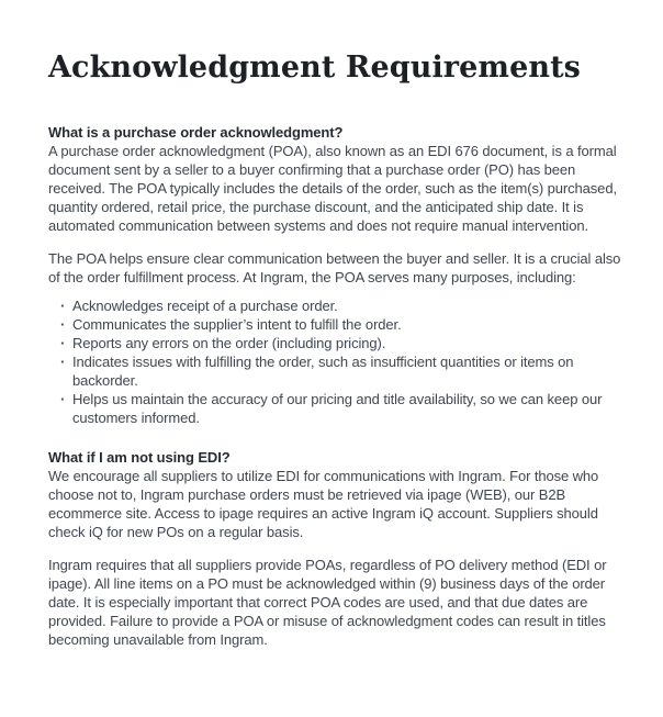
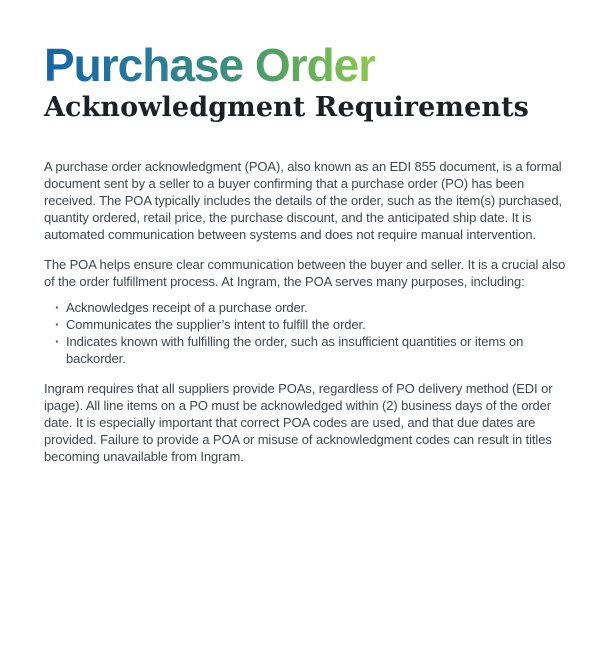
+ Purchase Order
  Acknowledgment Requirements
- What is a purchase order acknowledgment?
- A purchase order acknowledgment (POA), also known as an EDI 676 document, is a formal document sent by a seller to a buyer confirming that a purchase order (PO) has been received. The POA typically includes the details of the order, such as the item(s) purchased, quantity ordered, retail price, the purchase discount, and the anticipated ship date. It is automated communication between systems and does not require manual intervention.
+ A purchase order acknowledgment (POA), also known as an EDI 855 document, is a formal document sent by a seller to a buyer confirming that a purchase order (PO) has been received. The POA typically includes the details of the order, such as the item(s) purchased, quantity ordered, retail price, the purchase discount, and the anticipated ship date. It is automated communication between systems and does not require manual intervention.
  The POA helps ensure clear communication between the buyer and seller. It is a crucial also of the order fulfillment process. At Ingram, the POA serves many purposes, including:
  Acknowledges receipt of a purchase order.
  Communicates the supplier’s intent to fulfill the order.
- Reports any errors on the order (including pricing).
- Indicates issues with fulfilling the order, such as insufficient quantities or items on backorder.
+ Indicates known with fulfilling the order, such as insufficient quantities or items on backorder.
- Helps us maintain the accuracy of our pricing and title availability, so we can keep our customers informed.
- What if I am not using EDI?
- We encourage all suppliers to utilize EDI for communications with Ingram. For those who choose not to, Ingram purchase orders must be retrieved via ipage (WEB), our B2B ecommerce site. Access to ipage requires an active Ingram iQ account. Suppliers should check iQ for new POs on a regular basis.
- Ingram requires that all suppliers provide POAs, regardless of PO delivery method (EDI or ipage). All line items on a PO must be acknowledged within (9) business days of the order date. It is especially important that correct POA codes are used, and that due dates are provided. Failure to provide a POA or misuse of acknowledgment codes can result in titles becoming unavailable from Ingram.
+ Ingram requires that all suppliers provide POAs, regardless of PO delivery method (EDI or ipage). All line items on a PO must be acknowledged within (2) business days of the order date. It is especially important that correct POA codes are used, and that due dates are provided. Failure to provide a POA or misuse of acknowledgment codes can result in titles becoming unavailable from Ingram.
